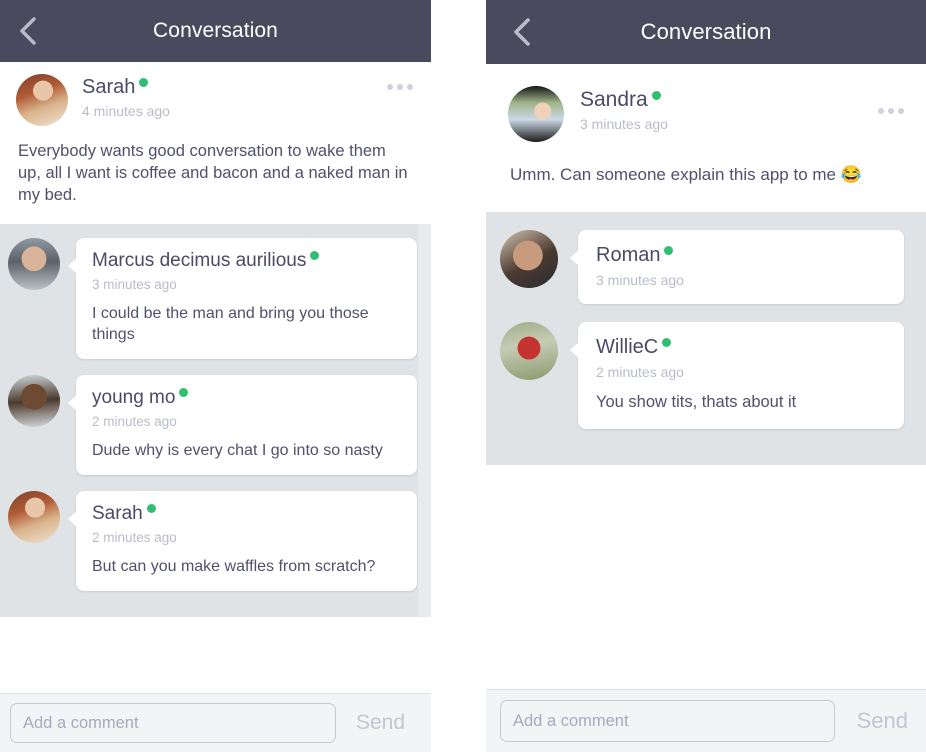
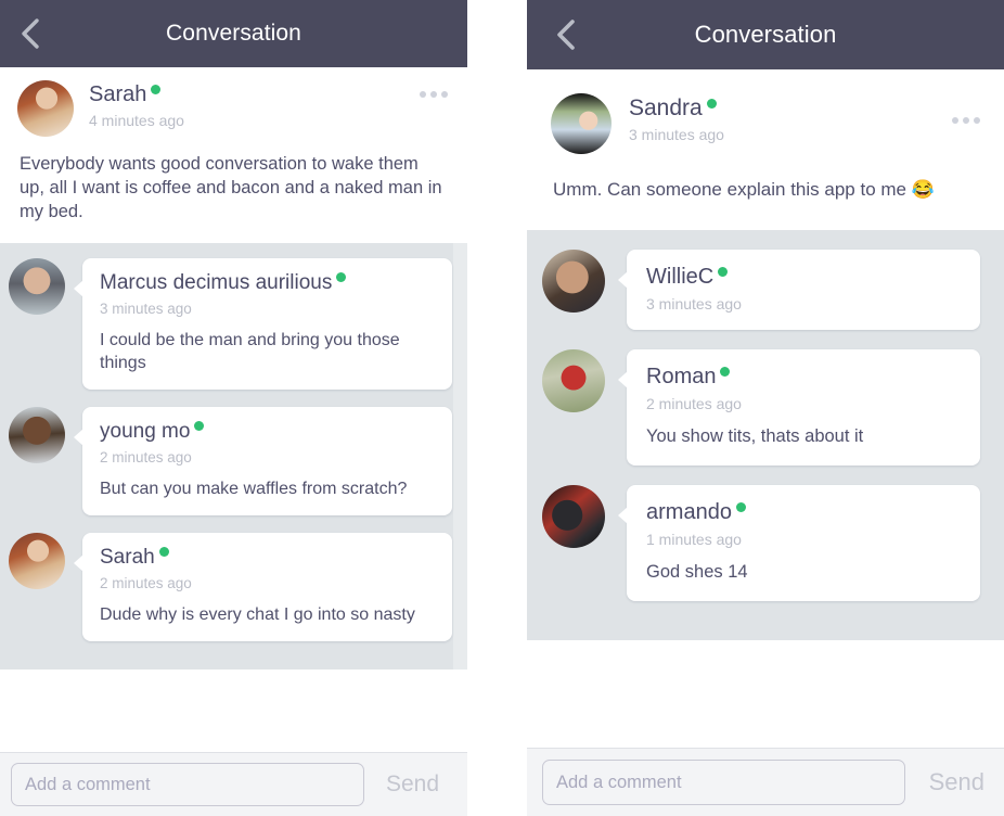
  Conversation
  Sarah
  4 minutes ago
  Everybody wants good conversation to wake them up, all I want is coffee and bacon and a naked man in my bed.
  Marcus decimus aurilious
  3 minutes ago
  I could be the man and bring you those things
  young mo
  2 minutes ago
- Dude why is every chat I go into so nasty
+ But can you make waffles from scratch?
  Sarah
  2 minutes ago
- But can you make waffles from scratch?
+ Dude why is every chat I go into so nasty
  Add a comment
  Send
  Conversation
  Sandra
  3 minutes ago
  Umm. Can someone explain this app to me 😂
- Roman
+ WillieC
  3 minutes ago
- WillieC
+ Roman
  2 minutes ago
  You show tits, thats about it
+ armando
+ 1 minutes ago
+ God shes 14
  Add a comment
  Send
